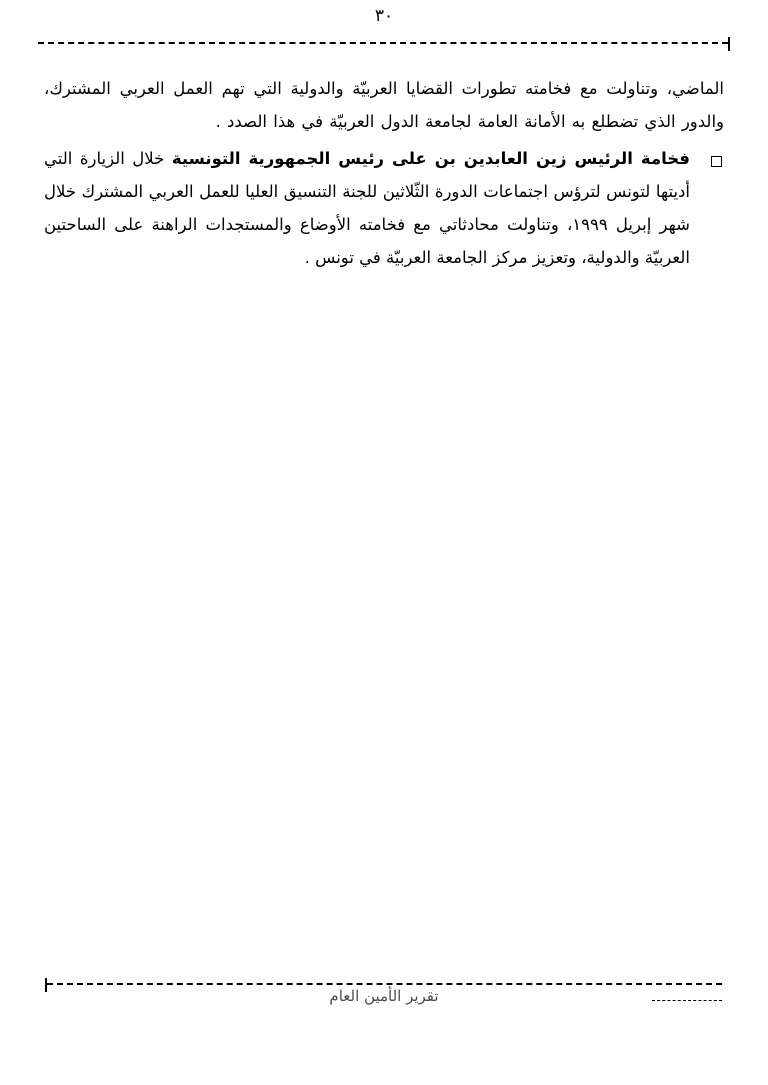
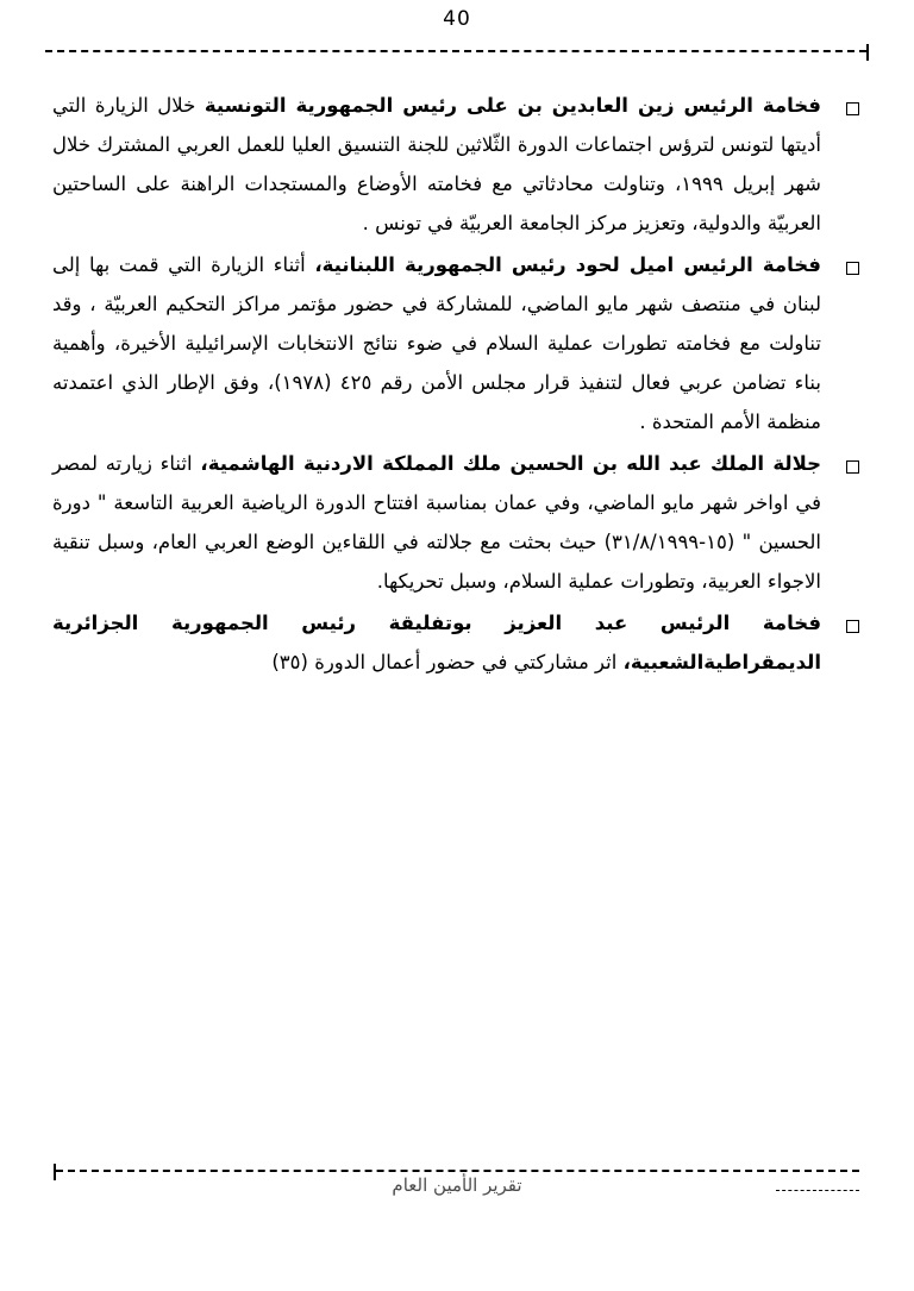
- ٣٠
+ 40
- الماضي، وتناولت مع فخامته تطورات القضايا العربيّة والدولية التي تهم العمل العربي المشترك، والدور الذي تضطلع به الأمانة العامة لجامعة الدول العربيّة في هذا الصدد .
  فخامة الرئيس زين العابدين بن على رئيس الجمهورية التونسية خلال الزيارة التي أديتها لتونس لترؤس اجتماعات الدورة الثّلاثين للجنة التنسيق العليا للعمل العربي المشترك خلال شهر إبريل ١٩٩٩، وتناولت محادثاتي مع فخامته الأوضاع والمستجدات الراهنة على الساحتين العربيّة والدولية، وتعزيز مركز الجامعة العربيّة في تونس .
+ فخامة الرئيس اميل لحود رئيس الجمهورية اللبنانية، أثناء الزيارة التي قمت بها إلى لبنان في منتصف شهر مايو الماضي، للمشاركة في حضور مؤتمر مراكز التحكيم العربيّة ، وقد تناولت مع فخامته تطورات عملية السلام في ضوء نتائج الانتخابات الإسرائيلية الأخيرة، وأهمية بناء تضامن عربي فعال لتنفيذ قرار مجلس الأمن رقم ٤٢٥ (١٩٧٨)، وفق الإطار الذي اعتمدته منظمة الأمم المتحدة .
+ جلالة الملك عبد الله بن الحسين ملك المملكة الاردنية الهاشمية، اثناء زيارته لمصر في اواخر شهر مايو الماضي، وفي عمان بمناسبة افتتاح الدورة الرياضية العربية التاسعة " دورة الحسين " (١٥-٣١/٨/١٩٩٩) حيث بحثت مع جلالته في اللقاءين الوضع العربي العام، وسبل تنقية الاجواء العربية، وتطورات عملية السلام، وسبل تحريكها.
+ فخامة الرئيس عبد العزيز بوتفليقة رئيس الجمهورية الجزائرية الديمقراطيةالشعبية، اثر مشاركتي في حضور أعمال الدورة (٣٥)
  تقرير الأمين العام
